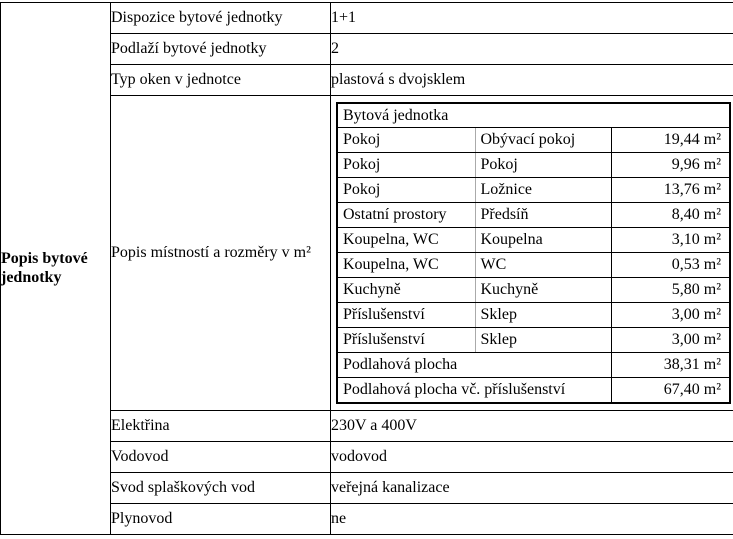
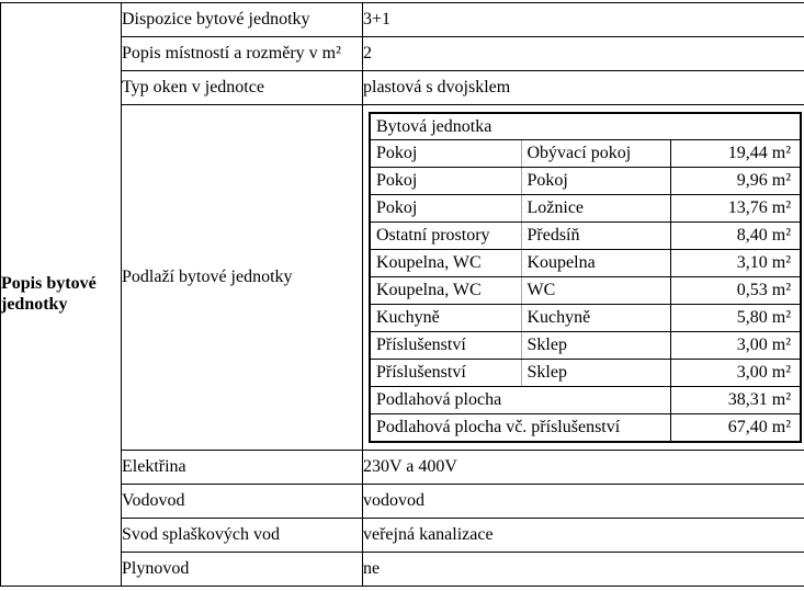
- Popis bytové jednotky	Dispozice bytové jednotky	1+1
+ Popis bytové jednotky	Dispozice bytové jednotky	3+1
- Podlaží bytové jednotky	2
+ Popis místností a rozměry v m²	2
  Typ oken v jednotce	plastová s dvojsklem
- Popis místností a rozměry v m²
+ Podlaží bytové jednotky
  Bytová jednotka
  Pokoj	Obývací pokoj	19,44 m²
  Pokoj	Pokoj	9,96 m²
  Pokoj	Ložnice	13,76 m²
  Ostatní prostory	Předsíň	8,40 m²
  Koupelna, WC	Koupelna	3,10 m²
  Koupelna, WC	WC	0,53 m²
  Kuchyně	Kuchyně	5,80 m²
  Příslušenství	Sklep	3,00 m²
  Příslušenství	Sklep	3,00 m²
  Podlahová plocha	38,31 m²
  Podlahová plocha vč. příslušenství	67,40 m²
  Elektřina	230V a 400V
  Vodovod	vodovod
  Svod splaškových vod	veřejná kanalizace
  Plynovod	ne
